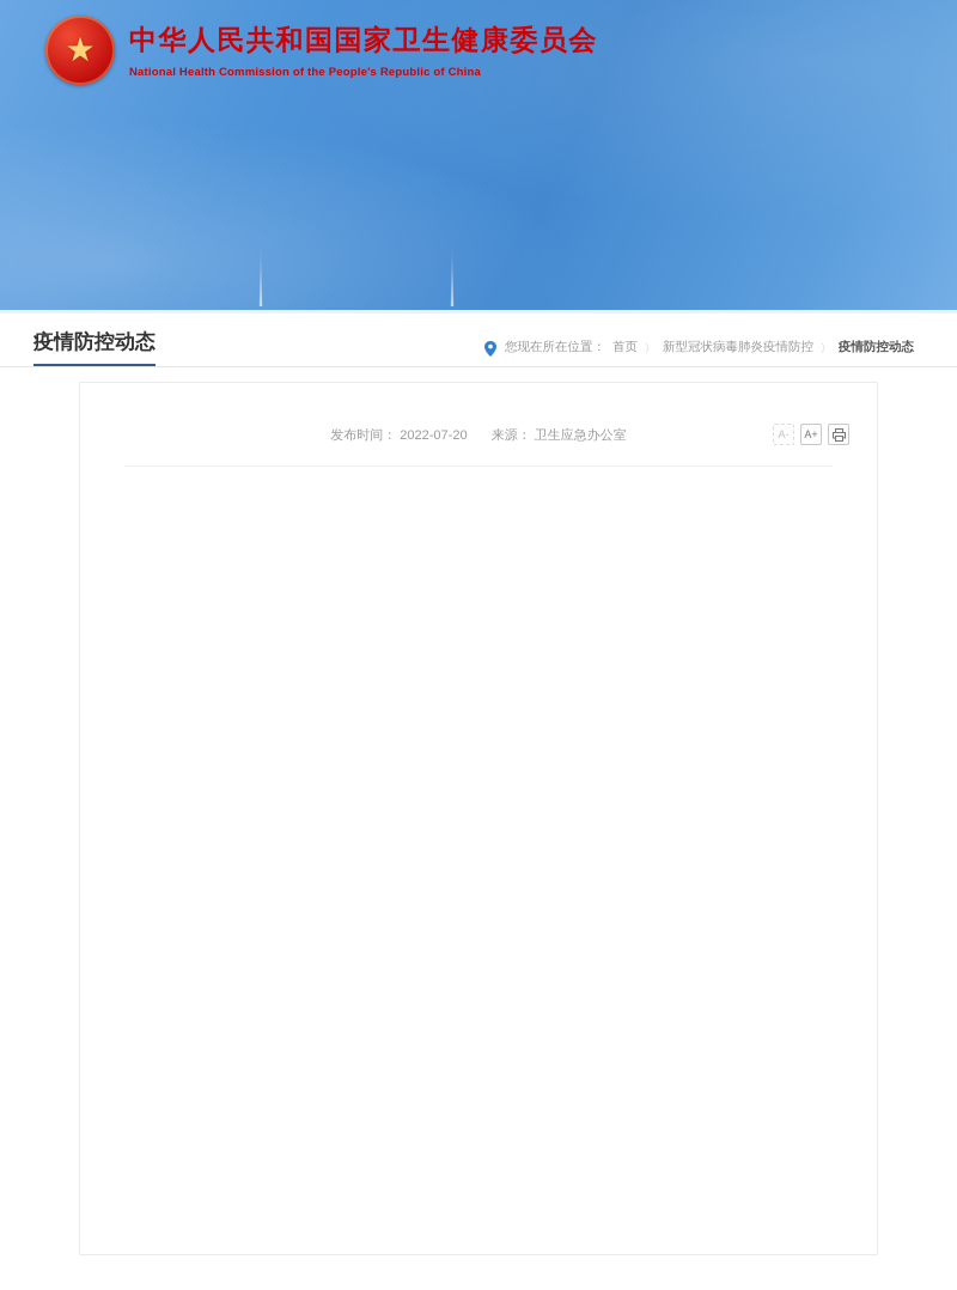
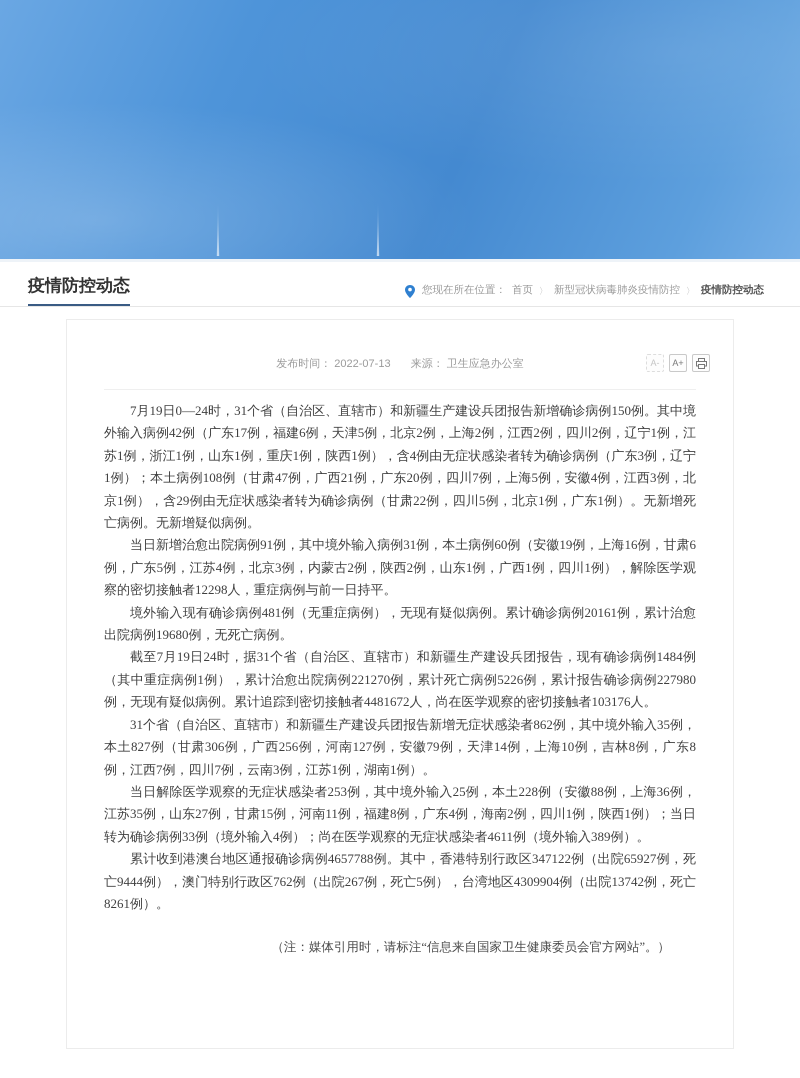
- ★
- 中华人民共和国国家卫生健康委员会
- National Health Commission of the People's Republic of China
  疫情防控动态
  您现在所在位置：
  首页
  〉
  新型冠状病毒肺炎疫情防控
  〉
  疫情防控动态
- 发布时间： 2022-07-20 来源： 卫生应急办公室
+ 发布时间： 2022-07-13 来源： 卫生应急办公室
  A-
  A+
+ 7月19日0—24时，31个省（自治区、直辖市）和新疆生产建设兵团报告新增确诊病例150例。其中境外输入病例42例（广东17例，福建6例，天津5例，北京2例，上海2例，江西2例，四川2例，辽宁1例，江苏1例，浙江1例，山东1例，重庆1例，陕西1例），含4例由无症状感染者转为确诊病例（广东3例，辽宁1例）；本土病例108例（甘肃47例，广西21例，广东20例，四川7例，上海5例，安徽4例，江西3例，北京1例），含29例由无症状感染者转为确诊病例（甘肃22例，四川5例，北京1例，广东1例）。无新增死亡病例。无新增疑似病例。
+ 当日新增治愈出院病例91例，其中境外输入病例31例，本土病例60例（安徽19例，上海16例，甘肃6例，广东5例，江苏4例，北京3例，内蒙古2例，陕西2例，山东1例，广西1例，四川1例），解除医学观察的密切接触者12298人，重症病例与前一日持平。
+ 境外输入现有确诊病例481例（无重症病例），无现有疑似病例。累计确诊病例20161例，累计治愈出院病例19680例，无死亡病例。
+ 截至7月19日24时，据31个省（自治区、直辖市）和新疆生产建设兵团报告，现有确诊病例1484例（其中重症病例1例），累计治愈出院病例221270例，累计死亡病例5226例，累计报告确诊病例227980例，无现有疑似病例。累计追踪到密切接触者4481672人，尚在医学观察的密切接触者103176人。
+ 31个省（自治区、直辖市）和新疆生产建设兵团报告新增无症状感染者862例，其中境外输入35例，本土827例（甘肃306例，广西256例，河南127例，安徽79例，天津14例，上海10例，吉林8例，广东8例，江西7例，四川7例，云南3例，江苏1例，湖南1例）。
+ 当日解除医学观察的无症状感染者253例，其中境外输入25例，本土228例（安徽88例，上海36例，江苏35例，山东27例，甘肃15例，河南11例，福建8例，广东4例，海南2例，四川1例，陕西1例）；当日转为确诊病例33例（境外输入4例）；尚在医学观察的无症状感染者4611例（境外输入389例）。
+ 累计收到港澳台地区通报确诊病例4657788例。其中，香港特别行政区347122例（出院65927例，死亡9444例），澳门特别行政区762例（出院267例，死亡5例），台湾地区4309904例（出院13742例，死亡8261例）。
+ （注：媒体引用时，请标注“信息来自国家卫生健康委员会官方网站”。）
